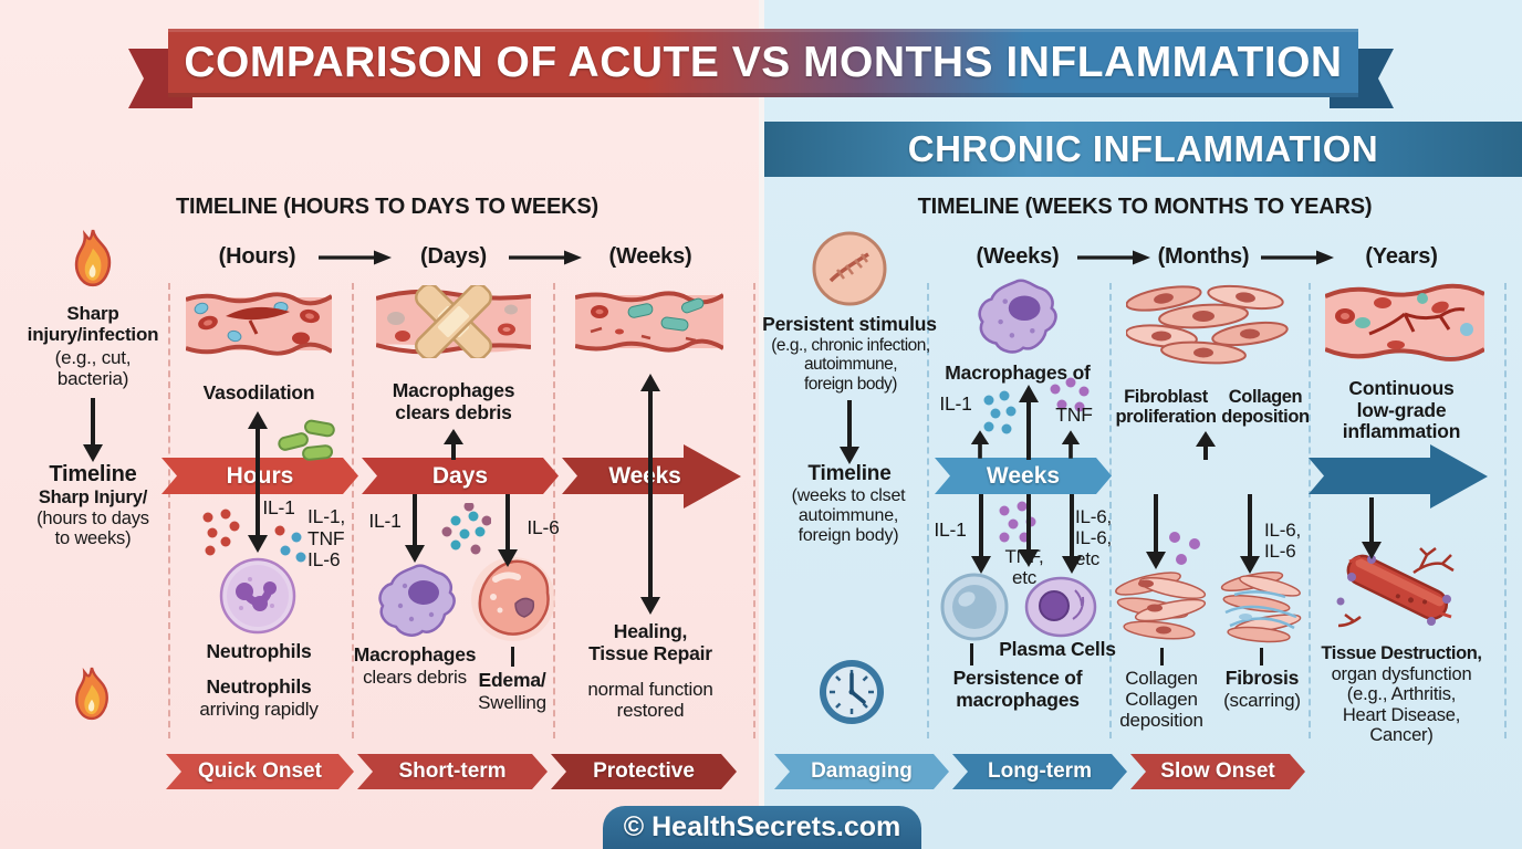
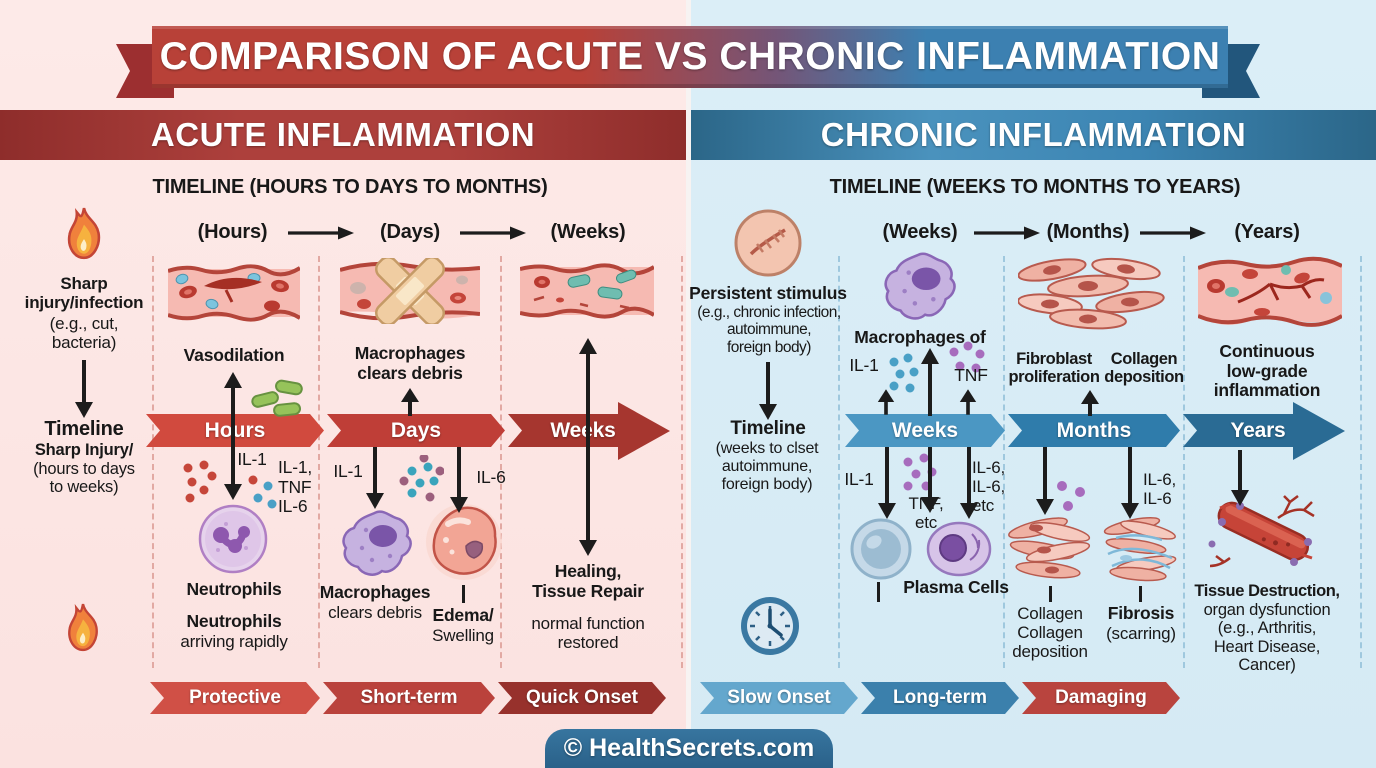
- COMPARISON OF ACUTE VS MONTHS INFLAMMATION
+ COMPARISON OF ACUTE VS CHRONIC INFLAMMATION
+ ACUTE INFLAMMATION
  CHRONIC INFLAMMATION
- TIMELINE (HOURS TO DAYS TO WEEKS)
+ TIMELINE (HOURS TO DAYS TO MONTHS)
  TIMELINE (WEEKS TO MONTHS TO YEARS)
  (Hours)
  (Days)
  (Weeks)
  (Weeks)
  (Months)
  (Years)
  Sharp
  injury/infection
  (e.g., cut,
  bacteria)
  Timeline
  Sharp Injury/
  (hours to days
  to weeks)
  Vasodilation
  IL-1
  IL-1,
  TNF
  IL-6
  Neutrophils
  Neutrophils
  arriving rapidly
  Macrophages
  clears debris
  IL-1
  IL-6
  Macrophages
  clears debris
  Edema/
  Swelling
  Healing,
  Tissue Repair
  normal function
  restored
  Hours
  Days
  Weks
- Quick Onset
+ Protective
  Short-term
- Protective
+ Quick Onset
  Persistent stimulus
  (e.g., chronic infection,
  autoimmune,
  foreign body)
  Timeline
  (weeks to clset
  autoimmune,
  foreign body)
  Macrophages of
  IL-1
  TNF
  IL-1
  etc
  IL-6,
  IL-6,
  etc
  Plasma Cells
- Persistence of
- macrophages
  Fibroblast
  proliferation
  Collagen
  deposition
  IL-6,
  IL-6
  Collagen
  Collagen
  deposition
  Fibrosis
  (scarring)
  Continuous
  low-grade
  inflammation
  Tissue Destruction,
  organ dysfunction
  (e.g., Arthritis,
  Heart Disease,
  Cancer)
  Weeks
+ Months
+ Years
- Damaging
+ Slow Onset
  Long-term
- Slow Onset
+ Damaging
  © HealthSecrets.com
